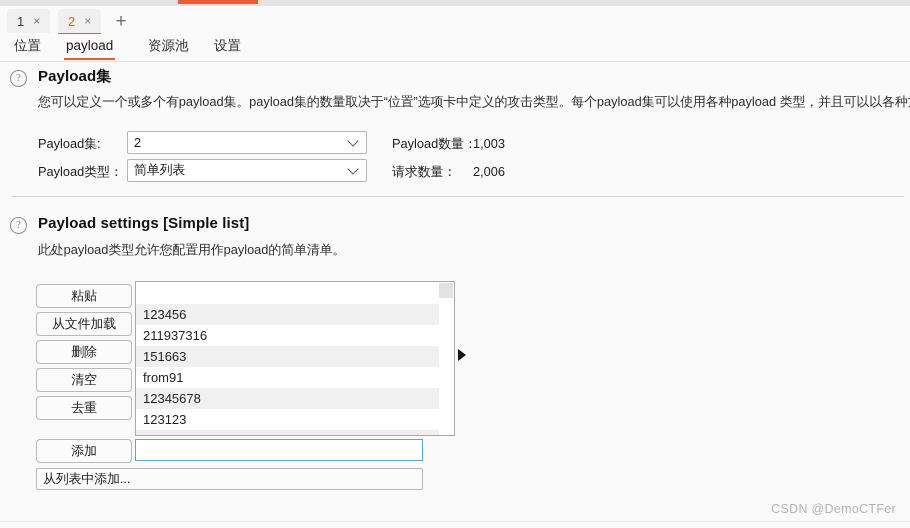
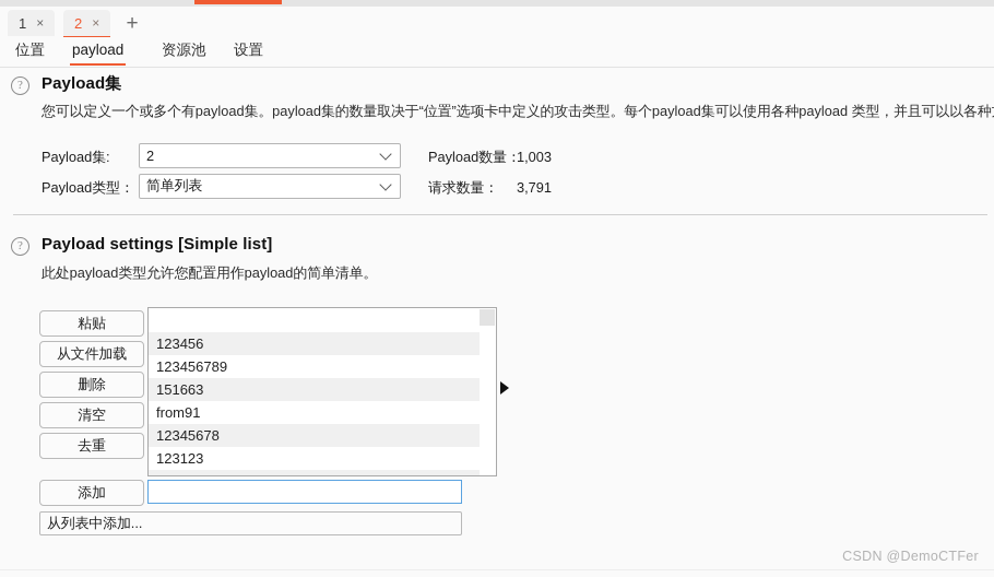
  1
  ×
  2
  ×
  +
  位置
  payload
  资源池
  设置
  ?
  Payload集
  您可以定义一个或多个有payload集。payload集的数量取决于“位置”选项卡中定义的攻击类型。每个payload集可以使用各种payload 类型，并且可以以各种
  Payload集:
  2
  Payload类型：
  简单列表
  Payload数量：
  1,003
  请求数量：
- 2,006
+ 3,791
  ?
  Payload settings [Simple list]
  此处payload类型允许您配置用作payload的简单清单。
  粘贴
  从文件加载
  删除
  清空
  去重
  添加
  123456
- 211937316
+ 123456789
  151663
  from91
  12345678
  123123
  从列表中添加...
  CSDN @DemoCTFer
